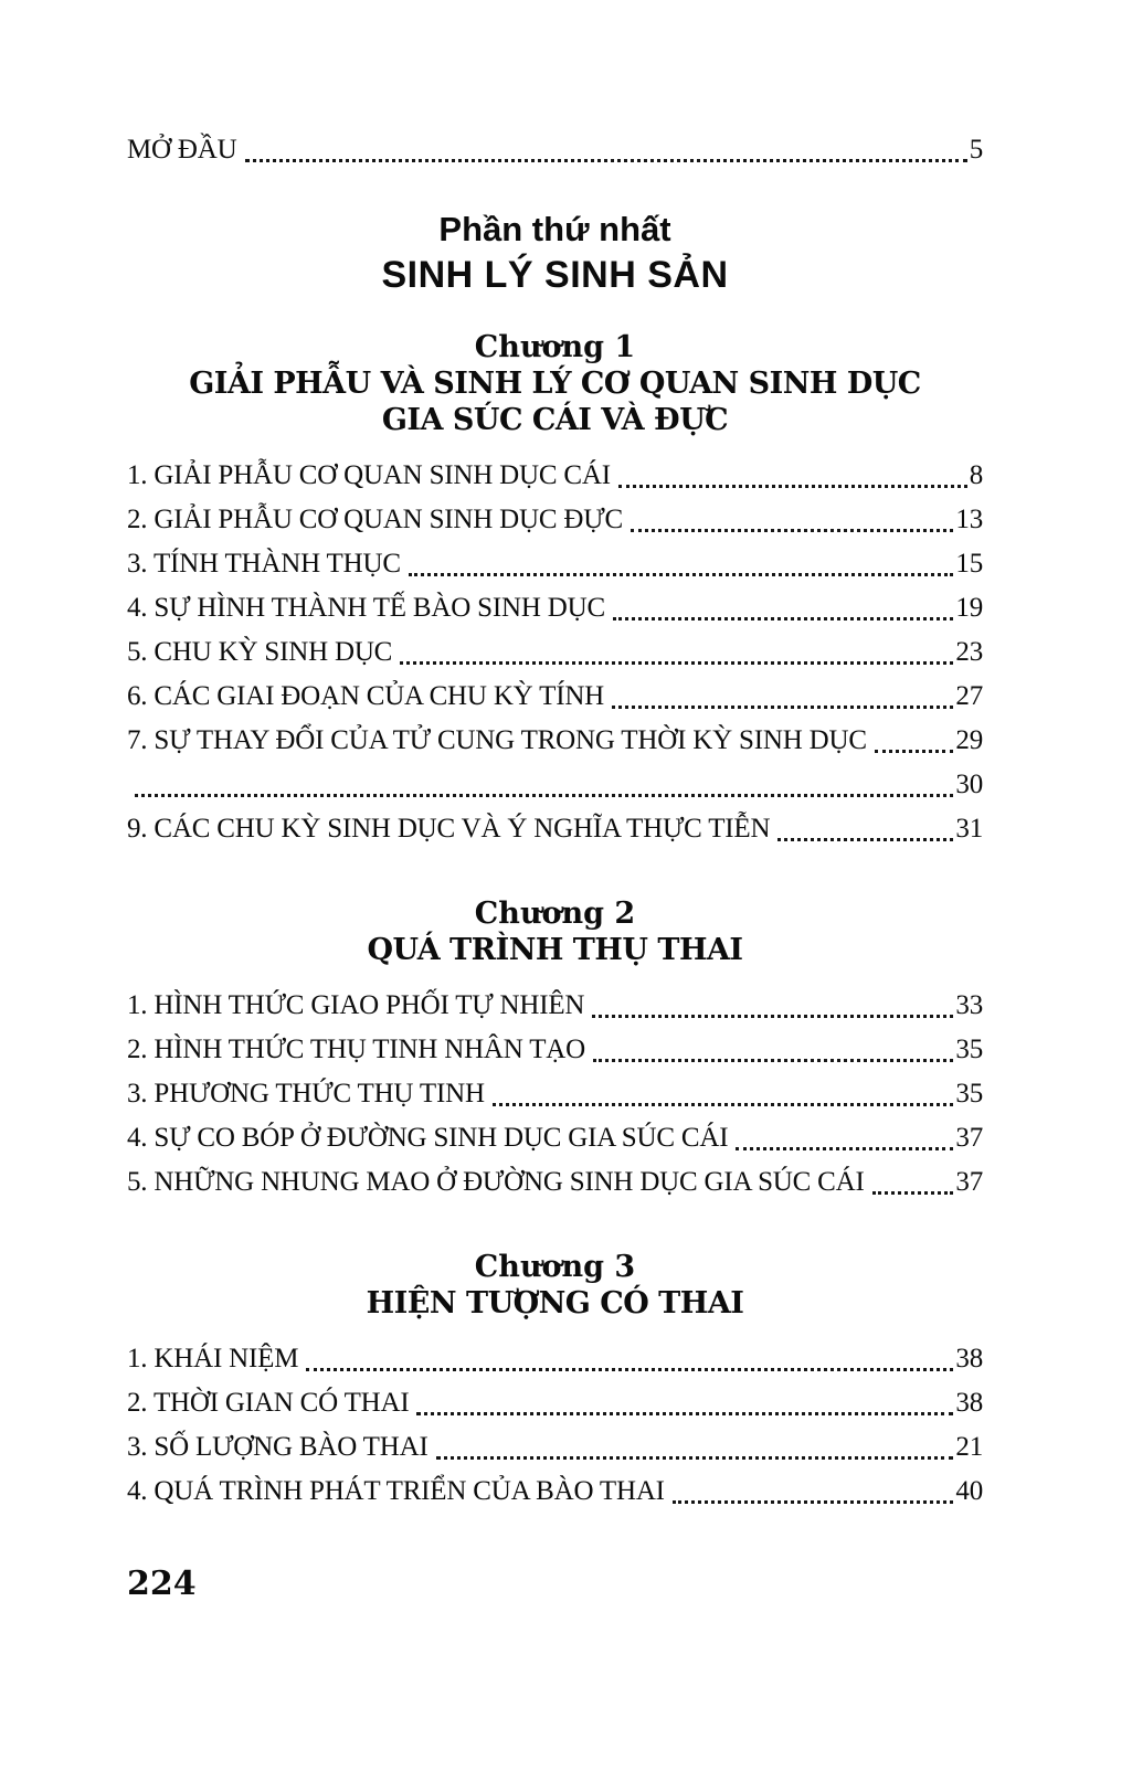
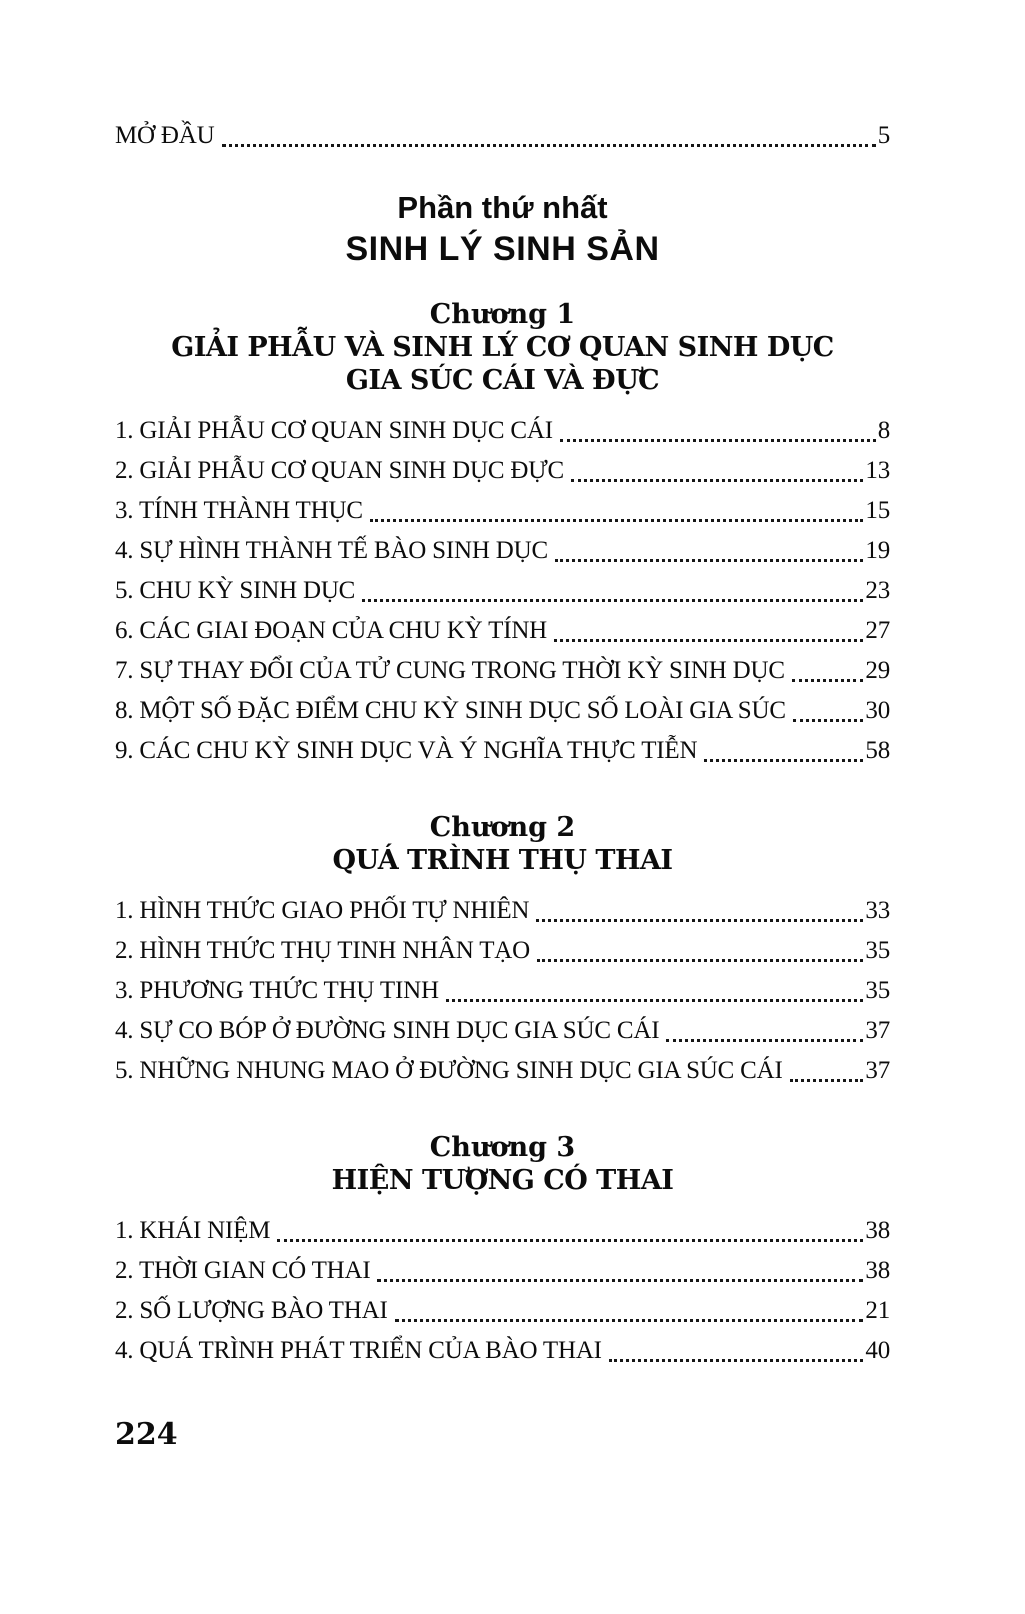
  MỞ ĐẦU
  5
  Phần thứ nhất
  SINH LÝ SINH SẢN
  Chương 1
  GIẢI PHẪU VÀ SINH LÝ CƠ QUAN SINH DỤC
  GIA SÚC CÁI VÀ ĐỰC
  1. GIẢI PHẪU CƠ QUAN SINH DỤC CÁI
  8
  2. GIẢI PHẪU CƠ QUAN SINH DỤC ĐỰC
  13
  3. TÍNH THÀNH THỤC
  15
  4. SỰ HÌNH THÀNH TẾ BÀO SINH DỤC
  19
  5. CHU KỲ SINH DỤC
  23
  6. CÁC GIAI ĐOẠN CỦA CHU KỲ TÍNH
  27
  7. SỰ THAY ĐỔI CỦA TỬ CUNG TRONG THỜI KỲ SINH DỤC
  29
+ 8. MỘT SỐ ĐẶC ĐIỂM CHU KỲ SINH DỤC SỐ LOÀI GIA SÚC
  30
  9. CÁC CHU KỲ SINH DỤC VÀ Ý NGHĨA THỰC TIỄN
- 31
+ 58
  Chương 2
  QUÁ TRÌNH THỤ THAI
  1. HÌNH THỨC GIAO PHỐI TỰ NHIÊN
  33
  2. HÌNH THỨC THỤ TINH NHÂN TẠO
  35
  3. PHƯƠNG THỨC THỤ TINH
  35
  4. SỰ CO BÓP Ở ĐƯỜNG SINH DỤC GIA SÚC CÁI
  37
  5. NHỮNG NHUNG MAO Ở ĐƯỜNG SINH DỤC GIA SÚC CÁI
  37
  Chương 3
  HIỆN TƯỢNG CÓ THAI
  1. KHÁI NIỆM
  38
  2. THỜI GIAN CÓ THAI
  38
- 3. SỐ LƯỢNG BÀO THAI
+ 2. SỐ LƯỢNG BÀO THAI
  21
  4. QUÁ TRÌNH PHÁT TRIỂN CỦA BÀO THAI
  40
  224
